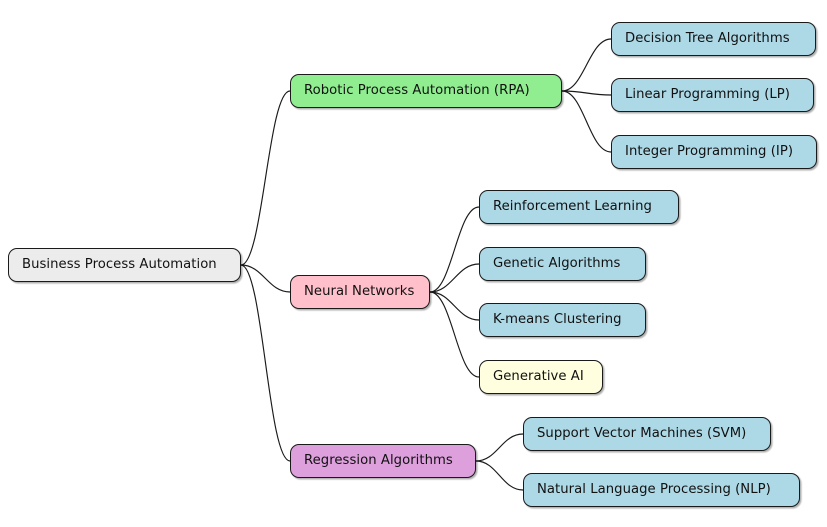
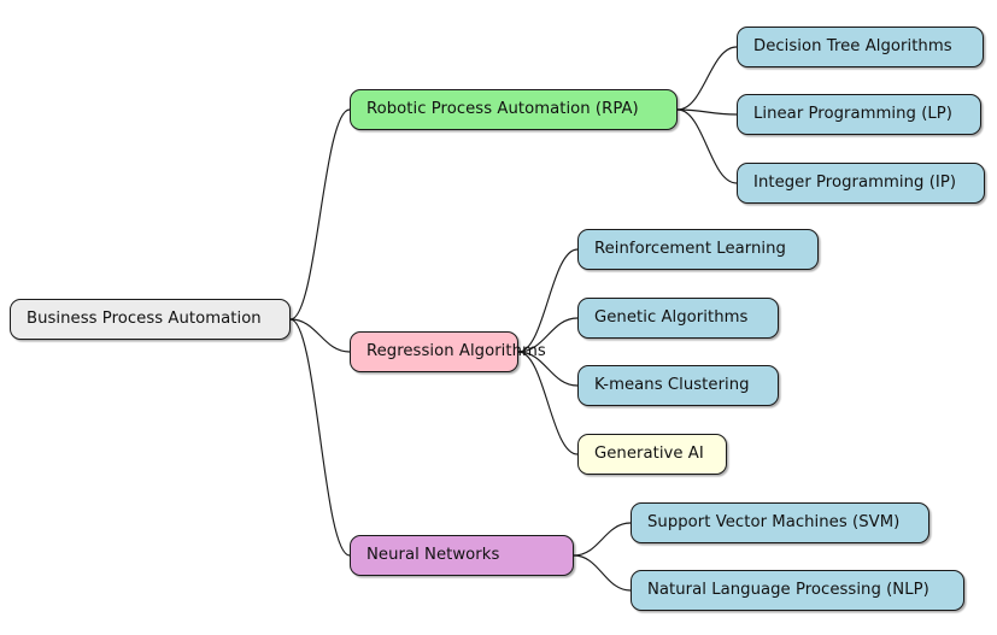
  Business Process Automation
  Robotic Process Automation (RPA)
  Decision Tree Algorithms
  Linear Programming (LP)
  Integer Programming (IP)
- Neural Networks
+ Regression Algorithms
  Reinforcement Learning
  Genetic Algorithms
  K-means Clustering
  Generative AI
- Regression Algorithms
+ Neural Networks
  Support Vector Machines (SVM)
  Natural Language Processing (NLP)
